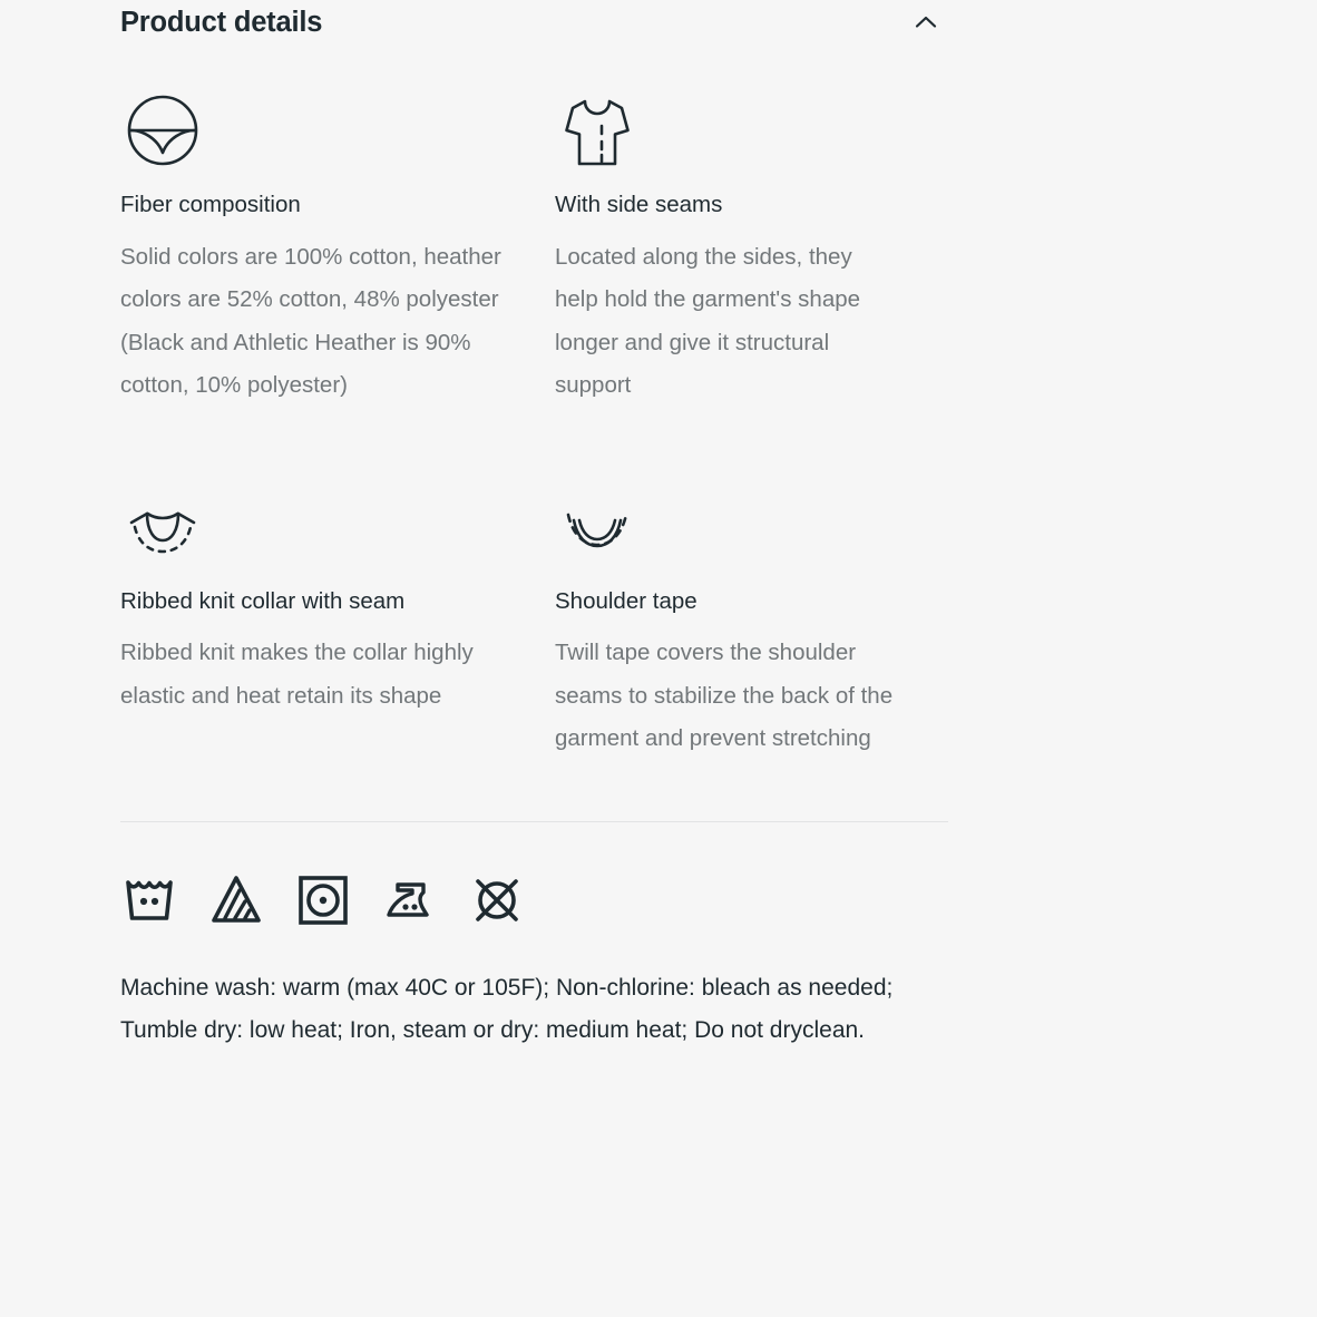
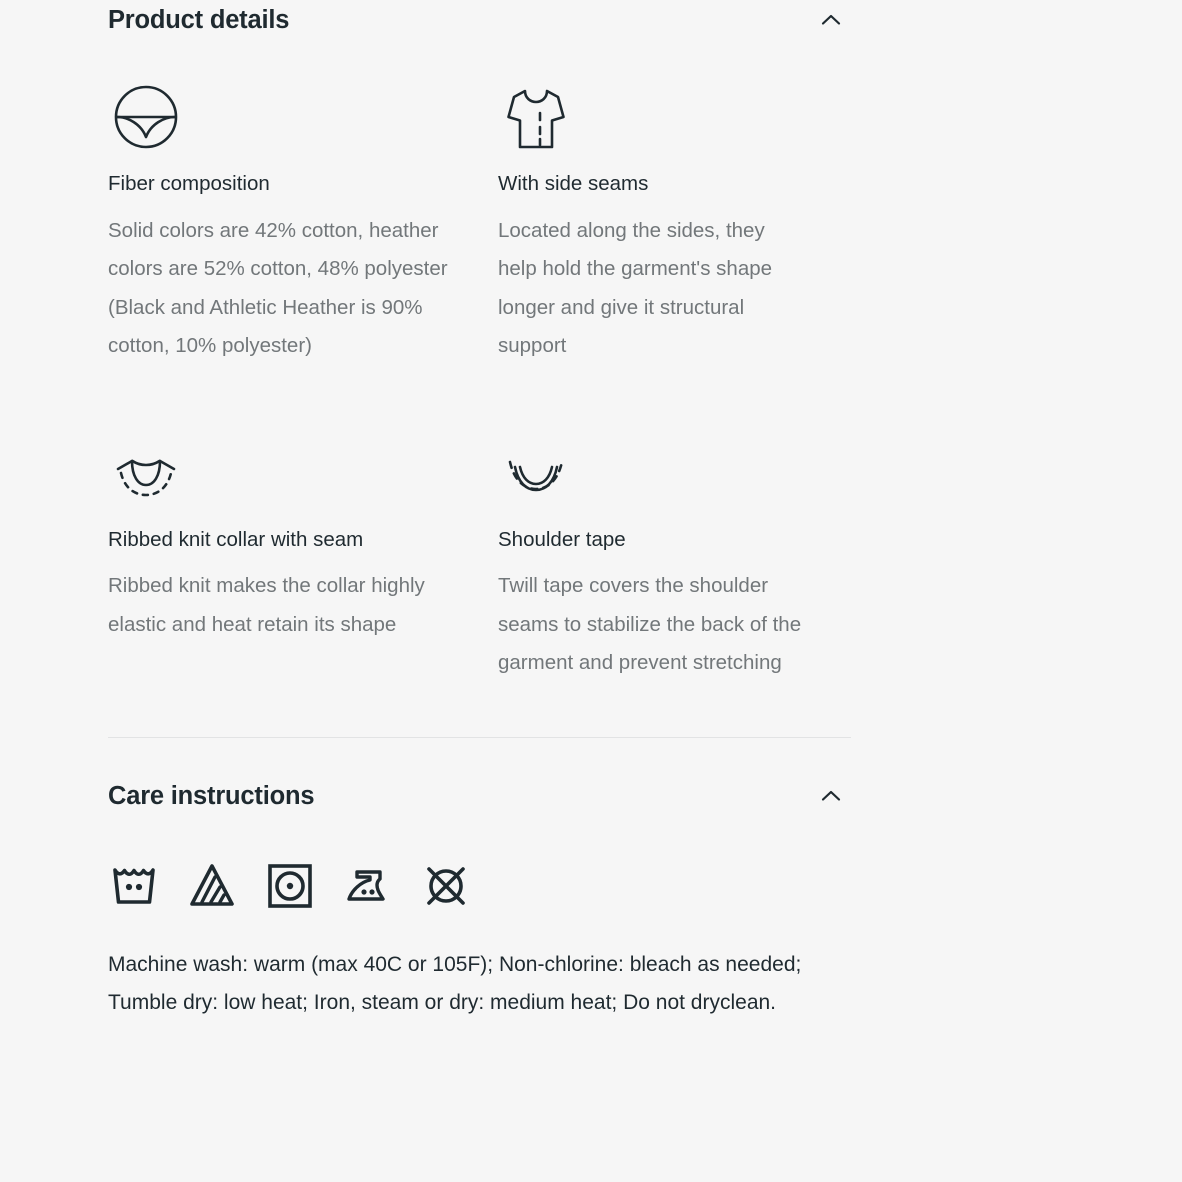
  Product details
  Fiber composition
- Solid colors are 100% cotton, heather colors are 52% cotton, 48% polyester (Black and Athletic Heather is 90% cotton, 10% polyester)
+ Solid colors are 42% cotton, heather colors are 52% cotton, 48% polyester (Black and Athletic Heather is 90% cotton, 10% polyester)
  With side seams
  Located along the sides, they help hold the garment's shape longer and give it structural support
  Ribbed knit collar with seam
  Ribbed knit makes the collar highly elastic and heat retain its shape
  Shoulder tape
  Twill tape covers the shoulder seams to stabilize the back of the garment and prevent stretching
+ Care instructions
  Machine wash: warm (max 40C or 105F); Non-chlorine: bleach as needed; Tumble dry: low heat; Iron, steam or dry: medium heat; Do not dryclean.
